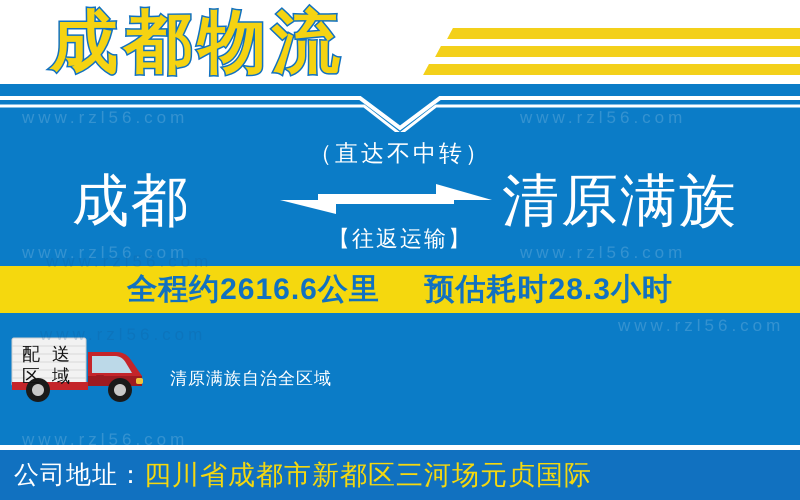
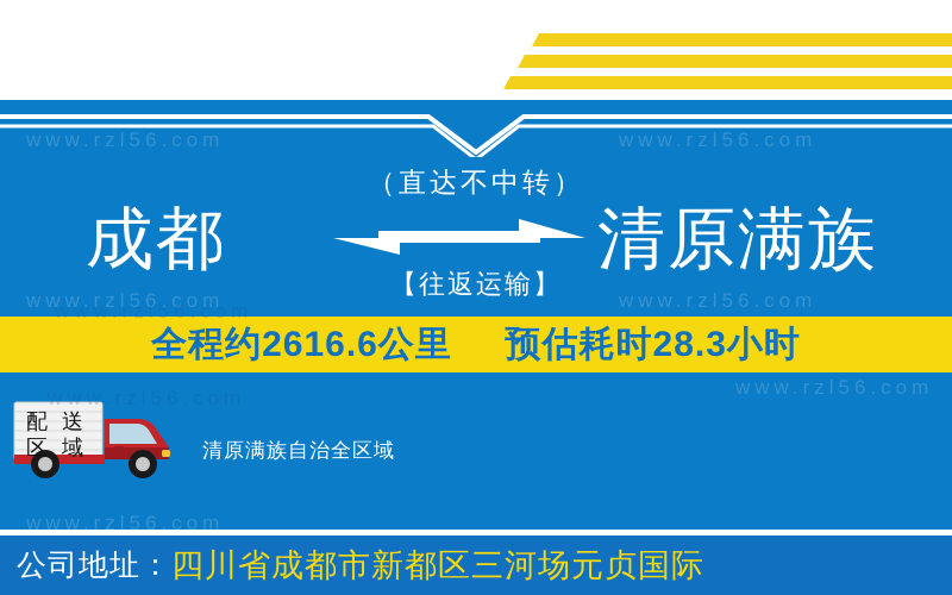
- 成都物流
  （直达不中转）
  成都
  清原满族
  【往返运输】
  全程约2616.6公里 预估耗时28.3小时
  配
  送
  区
  域
  清原满族自治全区域
  公司地址：
  四川省成都市新都区三河场元贞国际
  www.rzl56.com
  www.rzl56.com
  www.rzl56.com
  www.rzl56.com
  www.rzl56.com
  www.rzl56.com
  www.rzl56.com
  www.rzl56.com
